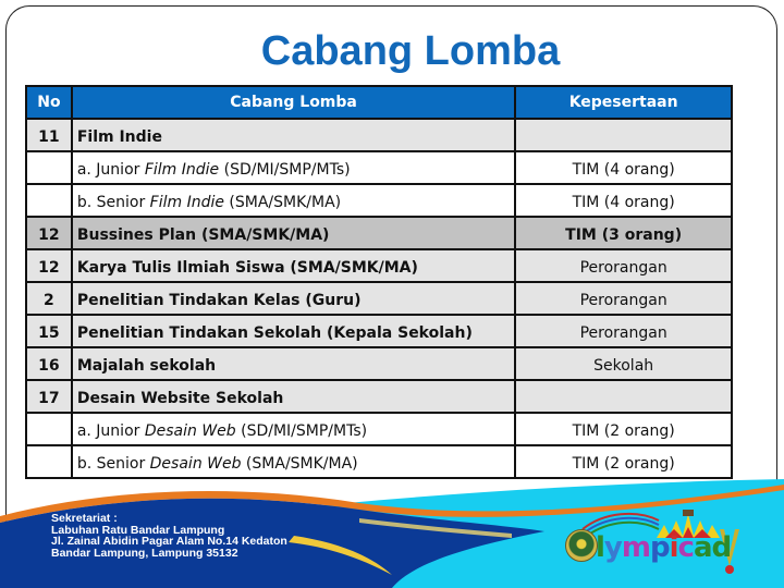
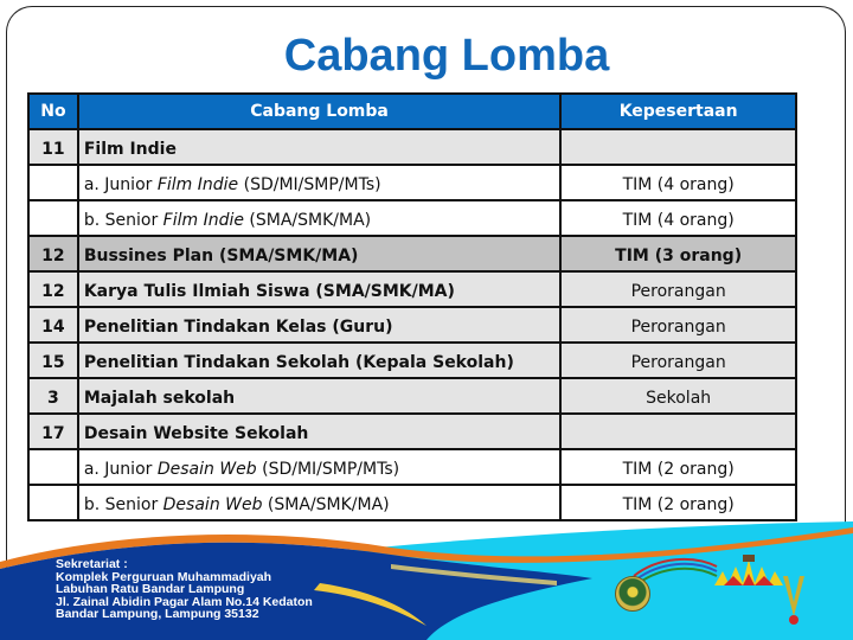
  Cabang Lomba
  No	Cabang Lomba	Kepesertaan
  11	Film Indie
  	a. Junior Film Indie (SD/MI/SMP/MTs)	TIM (4 orang)
  	b. Senior Film Indie (SMA/SMK/MA)	TIM (4 orang)
  12	Bussines Plan (SMA/SMK/MA)	TIM (3 orang)
  12	Karya Tulis Ilmiah Siswa (SMA/SMK/MA)	Perorangan
- 2	Penelitian Tindakan Kelas (Guru)	Perorangan
+ 14	Penelitian Tindakan Kelas (Guru)	Perorangan
  15	Penelitian Tindakan Sekolah (Kepala Sekolah)	Perorangan
- 16	Majalah sekolah	Sekolah
+ 3	Majalah sekolah	Sekolah
  17	Desain Website Sekolah
  	a. Junior Desain Web (SD/MI/SMP/MTs)	TIM (2 orang)
  	b. Senior Desain Web (SMA/SMK/MA)	TIM (2 orang)
  Sekretariat :
+ Komplek Perguruan Muhammadiyah
  Labuhan Ratu Bandar Lampung
  Jl. Zainal Abidin Pagar Alam No.14 Kedaton
  Bandar Lampung, Lampung 35132
- lympicad
